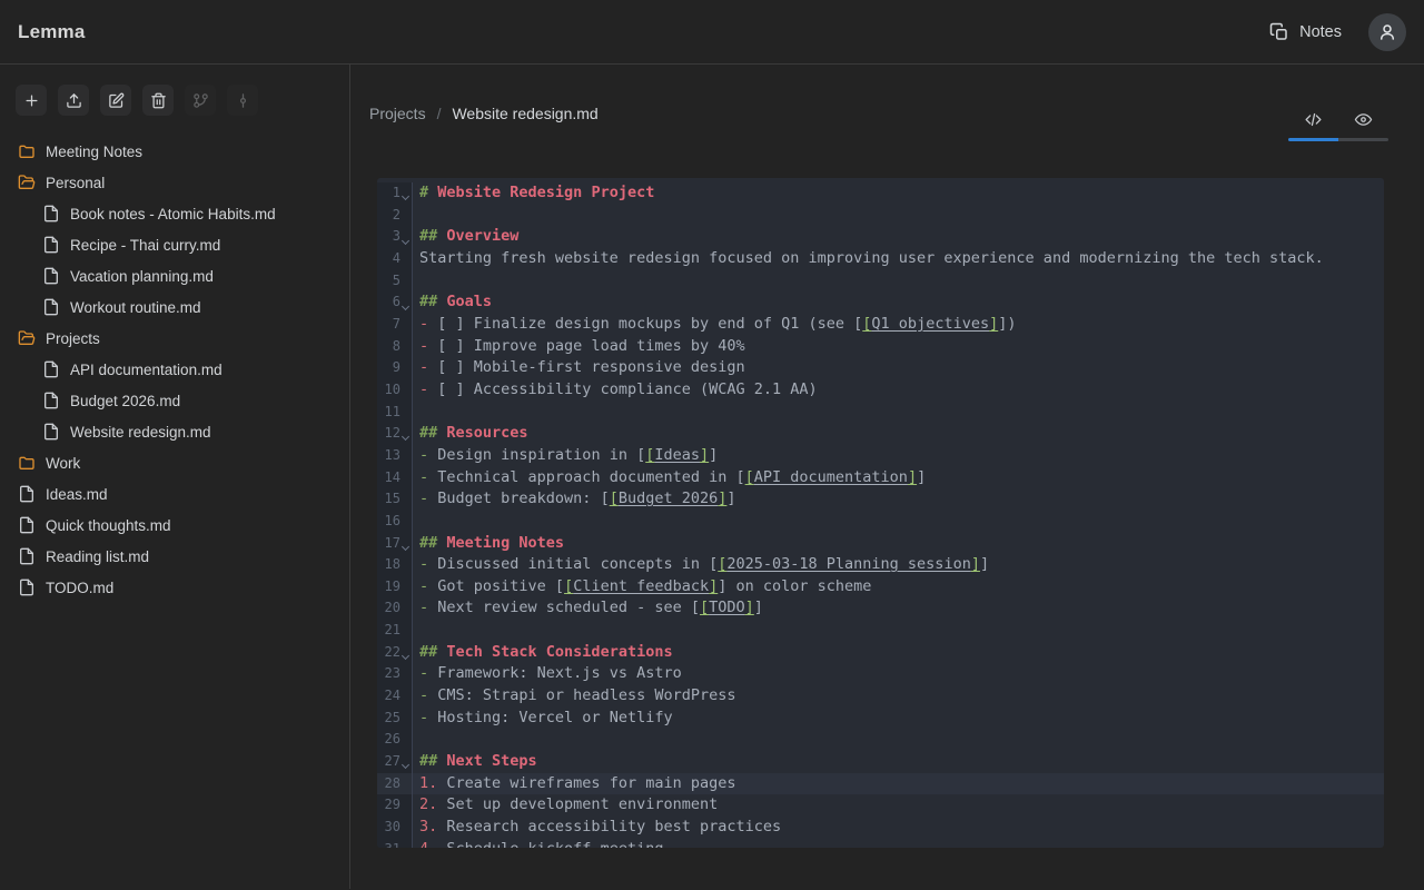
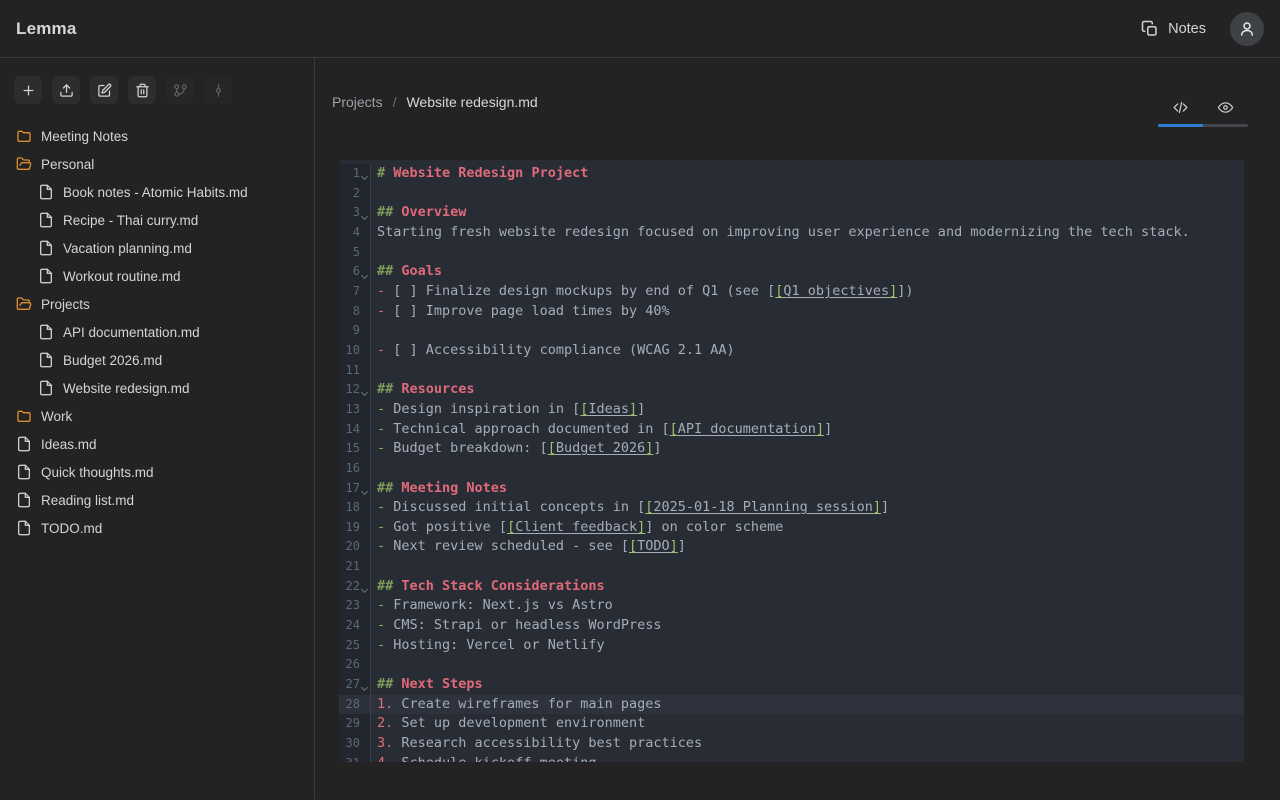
  Lemma
  Notes
  Meeting Notes
  Personal
  Book notes - Atomic Habits.md
  Recipe - Thai curry.md
  Vacation planning.md
  Workout routine.md
  Projects
  API documentation.md
  Budget 2026.md
  Website redesign.md
  Work
  Ideas.md
  Quick thoughts.md
  Reading list.md
  TODO.md
  Projects
  /
  Website redesign.md
  1
  # Website Redesign Project
  2
  3
  ## Overview
  4
  Starting fresh website redesign focused on improving user experience and modernizing the tech stack.
  5
  6
  ## Goals
  7
  - [ ] Finalize design mockups by end of Q1 (see [[Q1 objectives]])
  8
  - [ ] Improve page load times by 40%
  9
- - [ ] Mobile-first responsive design
  10
  - [ ] Accessibility compliance (WCAG 2.1 AA)
  11
  12
  ## Resources
  13
  - Design inspiration in [[Ideas]]
  14
  - Technical approach documented in [[API documentation]]
  15
  - Budget breakdown: [[Budget 2026]]
  16
  17
  ## Meeting Notes
  18
- - Discussed initial concepts in [[2025-03-18 Planning session]]
+ - Discussed initial concepts in [[2025-01-18 Planning session]]
  19
  - Got positive [[Client feedback]] on color scheme
  20
  - Next review scheduled - see [[TODO]]
  21
  22
  ## Tech Stack Considerations
  23
  - Framework: Next.js vs Astro
  24
  - CMS: Strapi or headless WordPress
  25
  - Hosting: Vercel or Netlify
  26
  27
  ## Next Steps
  28
  1. Create wireframes for main pages
  29
  2. Set up development environment
  30
  3. Research accessibility best practices
